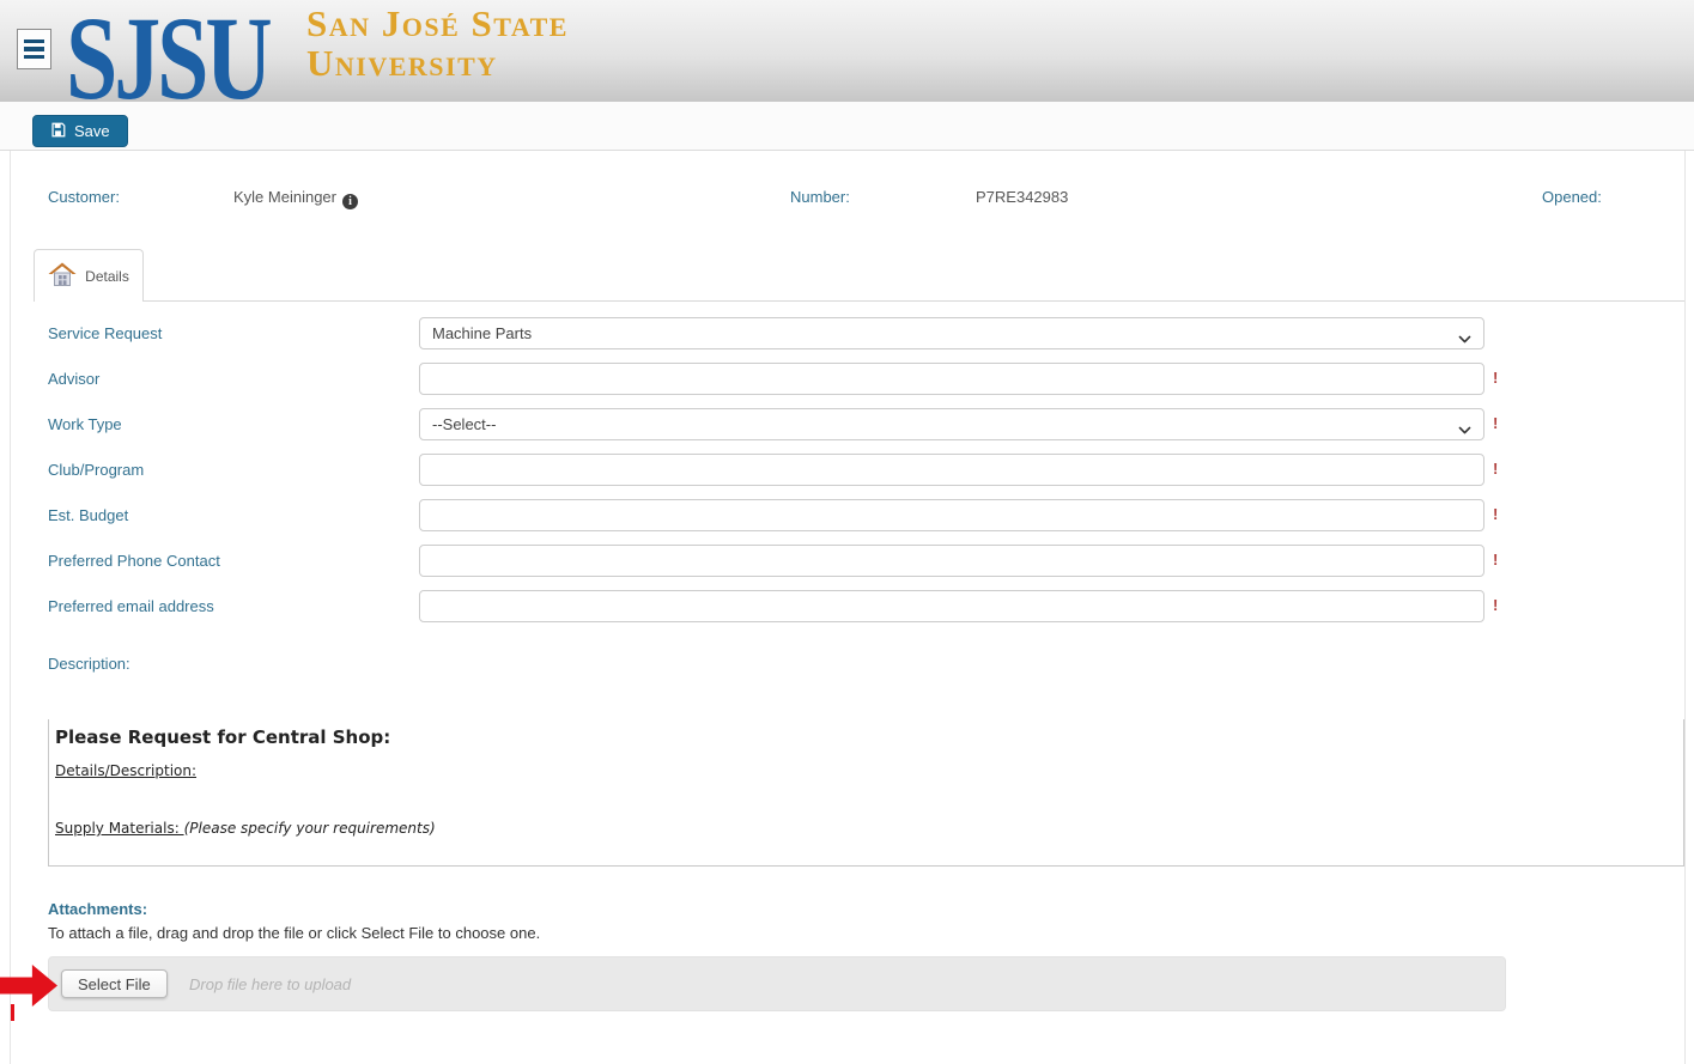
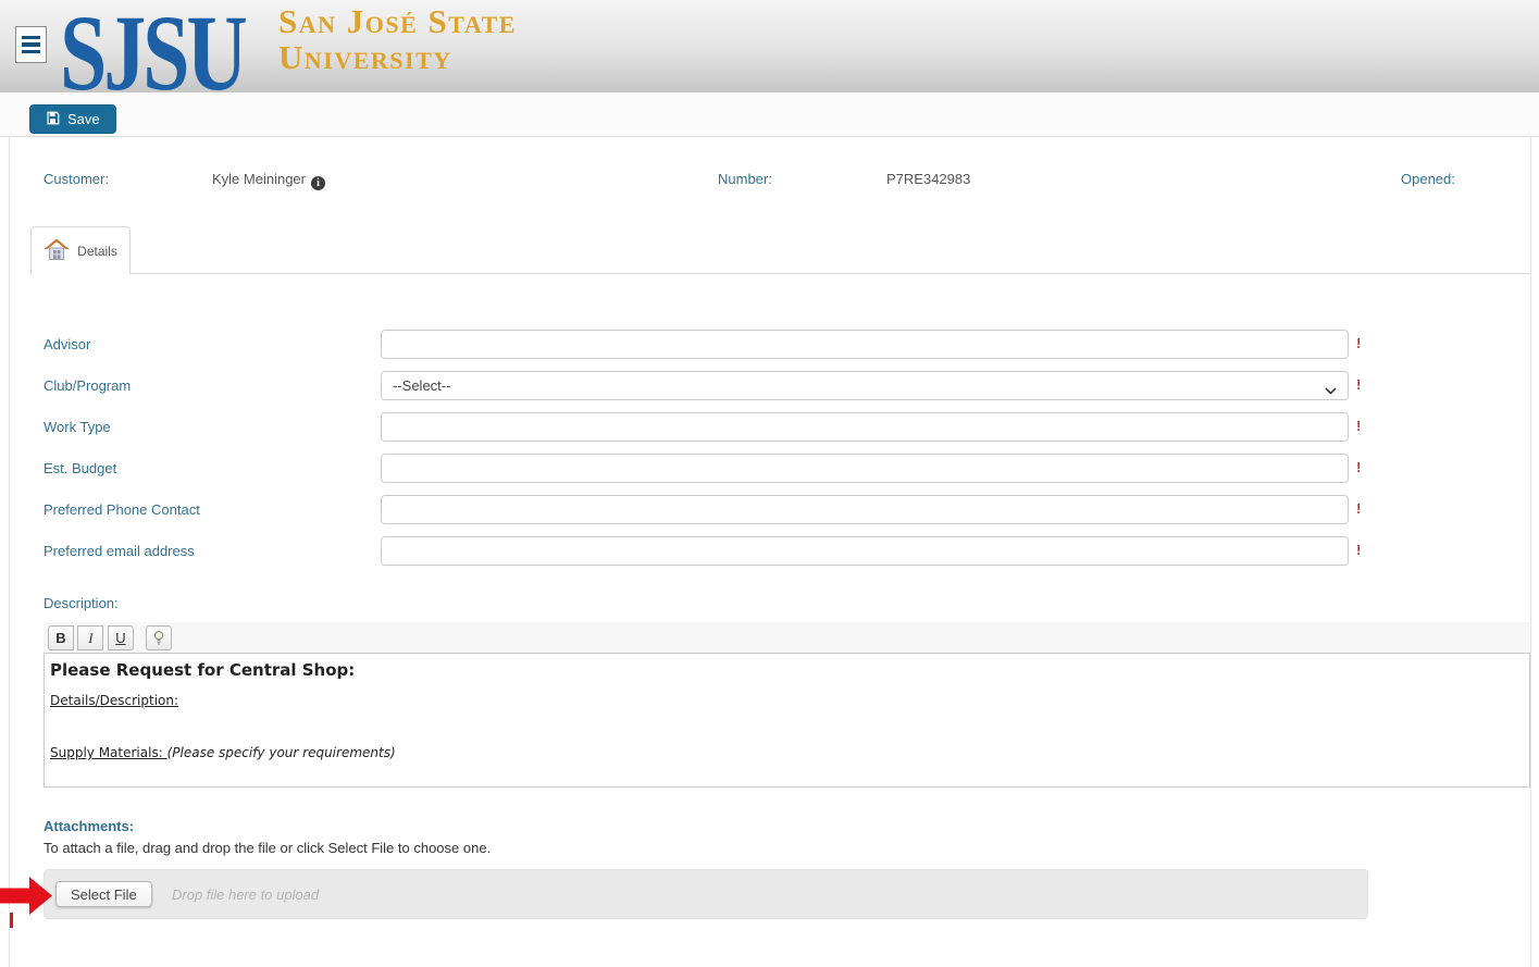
  SJSU
  San José State
  University
  Save
  Customer:
  Kyle Meininger i
  Number:
  P7RE342983
  Opened:
  Details
- Service Request
- Machine Parts
  Advisor
  !
- Work Type
+ Club/Program
  --Select--
  !
- Club/Program
+ Work Type
  !
  Est. Budget
  !
  Preferred Phone Contact
  !
  Preferred email address
  !
  Description:
+ B I U
  Please Request for Central Shop:
  Details/Description:
  Supply Materials: (Please specify your requirements)
  Attachments:
  To attach a file, drag and drop the file or click Select File to choose one.
  Select File
  Drop file here to upload
